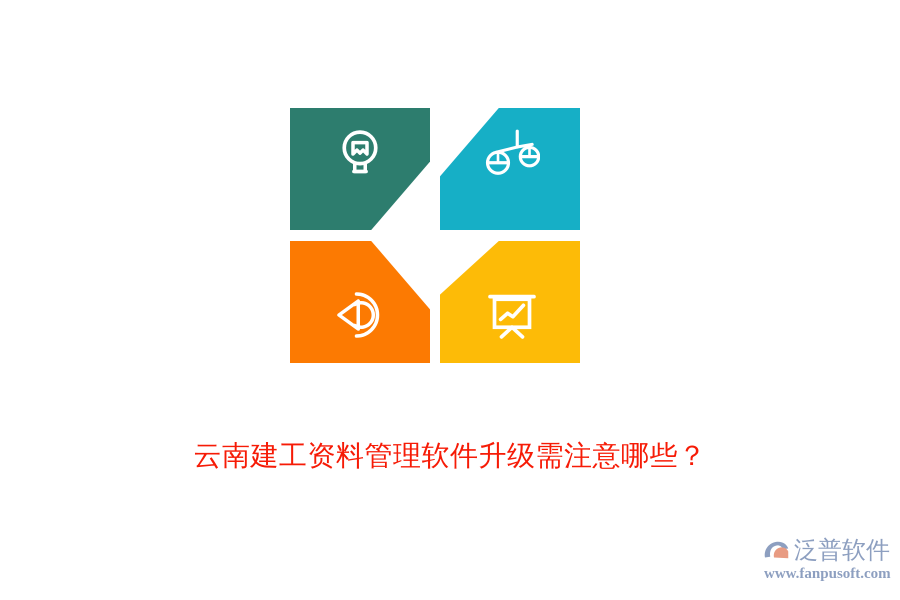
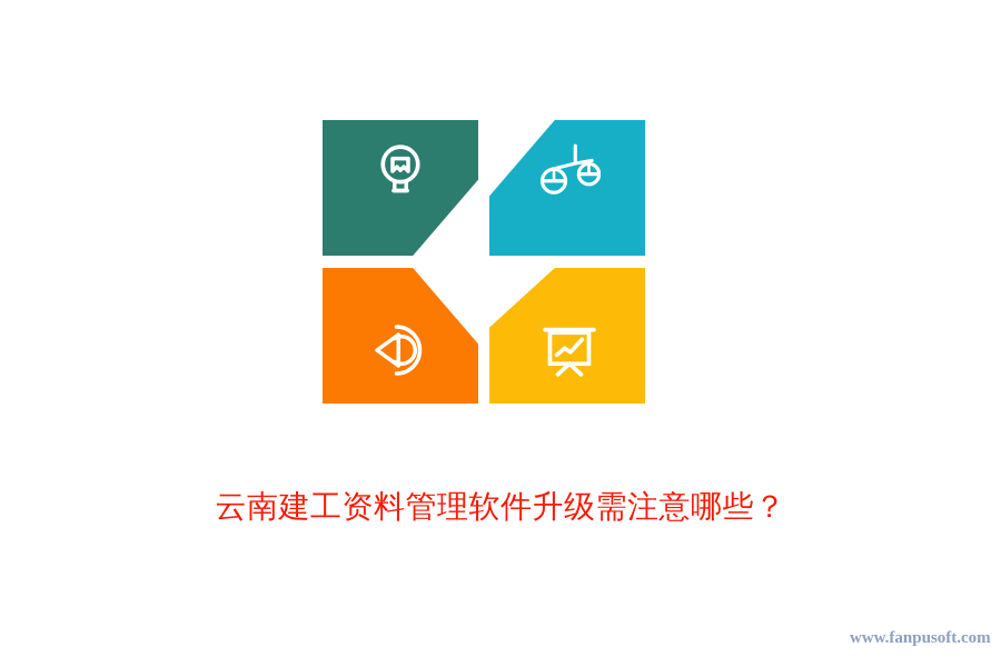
  云南建工资料管理软件升级需注意哪些？
- 泛普软件
  www.fanpusoft.com
